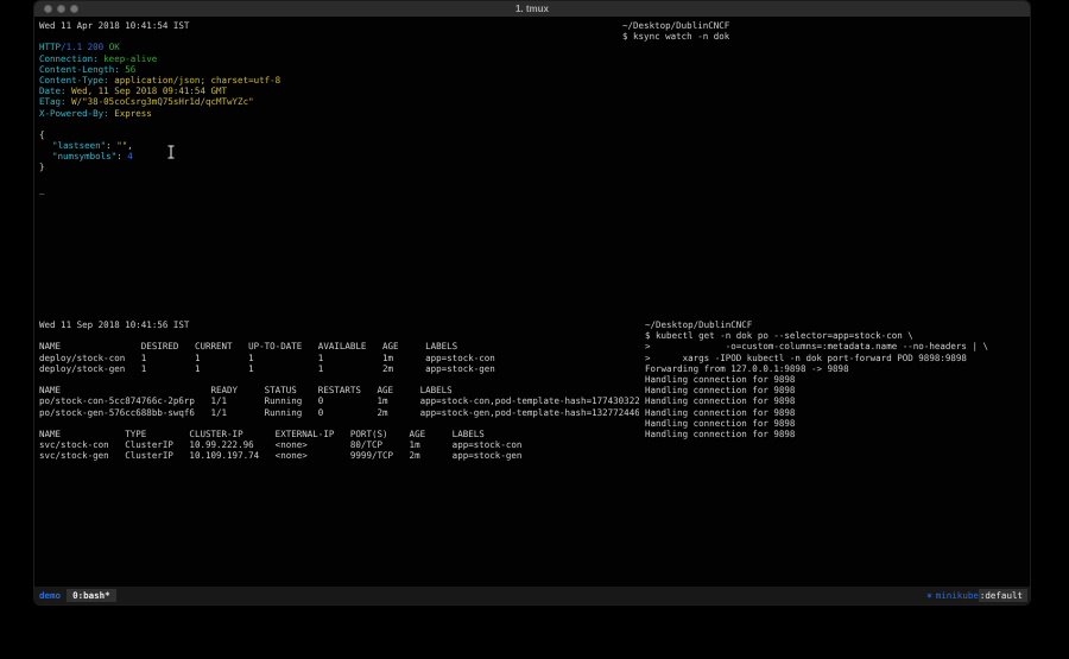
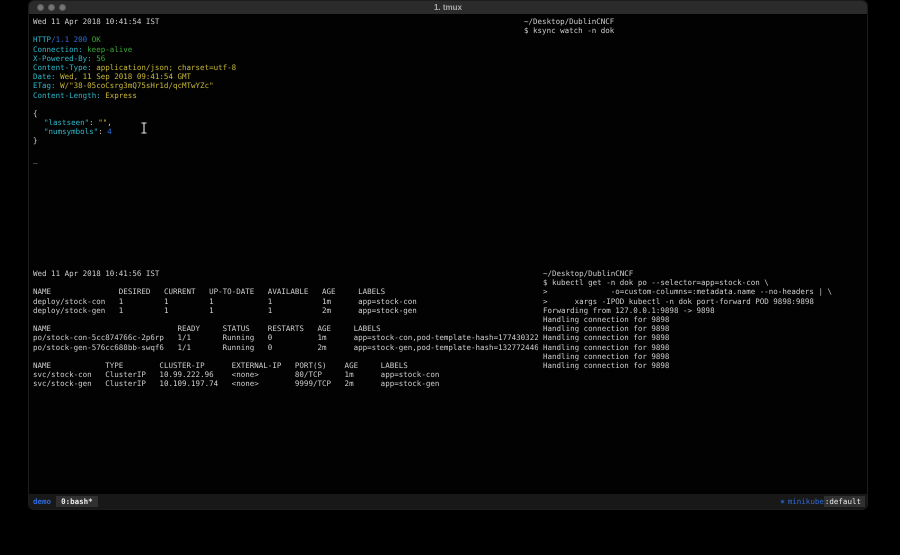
  1. tmux
  Wed 11 Apr 2018 10:41:54 IST
  HTTP/1.1 200 OK
  Connection: keep-alive
- Content-Length: 56
+ X-Powered-By: 56
  Content-Type: application/json; charset=utf-8
  Date: Wed, 11 Sep 2018 09:41:54 GMT
  ETag: W/"38-05coCsrg3mQ75sHr1d/qcMTwYZc"
- X-Powered-By: Express
+ Content-Length: Express
  {
  "lastseen": "",
  "numsymbols": 4
  }
  _
  ~/Desktop/DublinCNCF
  $ ksync watch -n dok
- Wed 11 Sep 2018 10:41:56 IST
+ Wed 11 Apr 2018 10:41:56 IST
  NAME DESIRED CURRENT UP-TO-DATE AVAILABLE AGE LABELS
  deploy/stock-con 1 1 1 1 1m app=stock-con
  deploy/stock-gen 1 1 1 1 2m app=stock-gen
  NAME READY STATUS RESTARTS AGE LABELS
  po/stock-con-5cc874766c-2p6rp 1/1 Running 0 1m app=stock-con,pod-template-hash=177430322
  po/stock-gen-576cc688bb-swqf6 1/1 Running 0 2m app=stock-gen,pod-template-hash=132772446
  NAME TYPE CLUSTER-IP EXTERNAL-IP PORT(S) AGE LABELS
  svc/stock-con ClusterIP 10.99.222.96 <none> 80/TCP 1m app=stock-con
  svc/stock-gen ClusterIP 10.109.197.74 <none> 9999/TCP 2m app=stock-gen
  ~/Desktop/DublinCNCF
  $ kubectl get -n dok po --selector=app=stock-con \
  > -o=custom-columns=:metadata.name --no-headers | \
  > xargs -IPOD kubectl -n dok port-forward POD 9898:9898
  Forwarding from 127.0.0.1:9898 -> 9898
  Handling connection for 9898
  Handling connection for 9898
  Handling connection for 9898
  Handling connection for 9898
  Handling connection for 9898
  Handling connection for 9898
  demo
  0:bash*
  ⎈
  minikube
  :default
